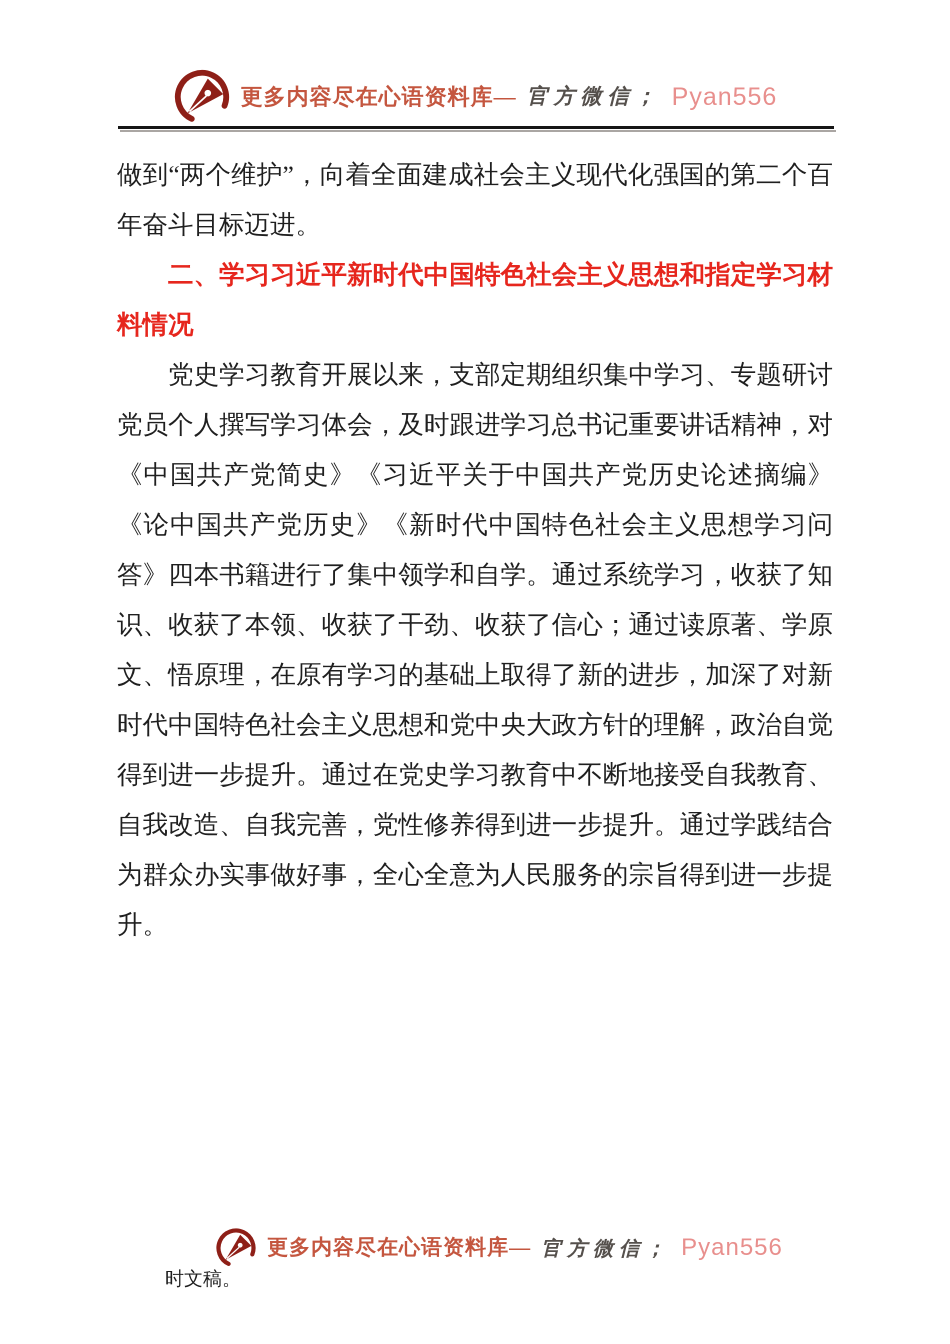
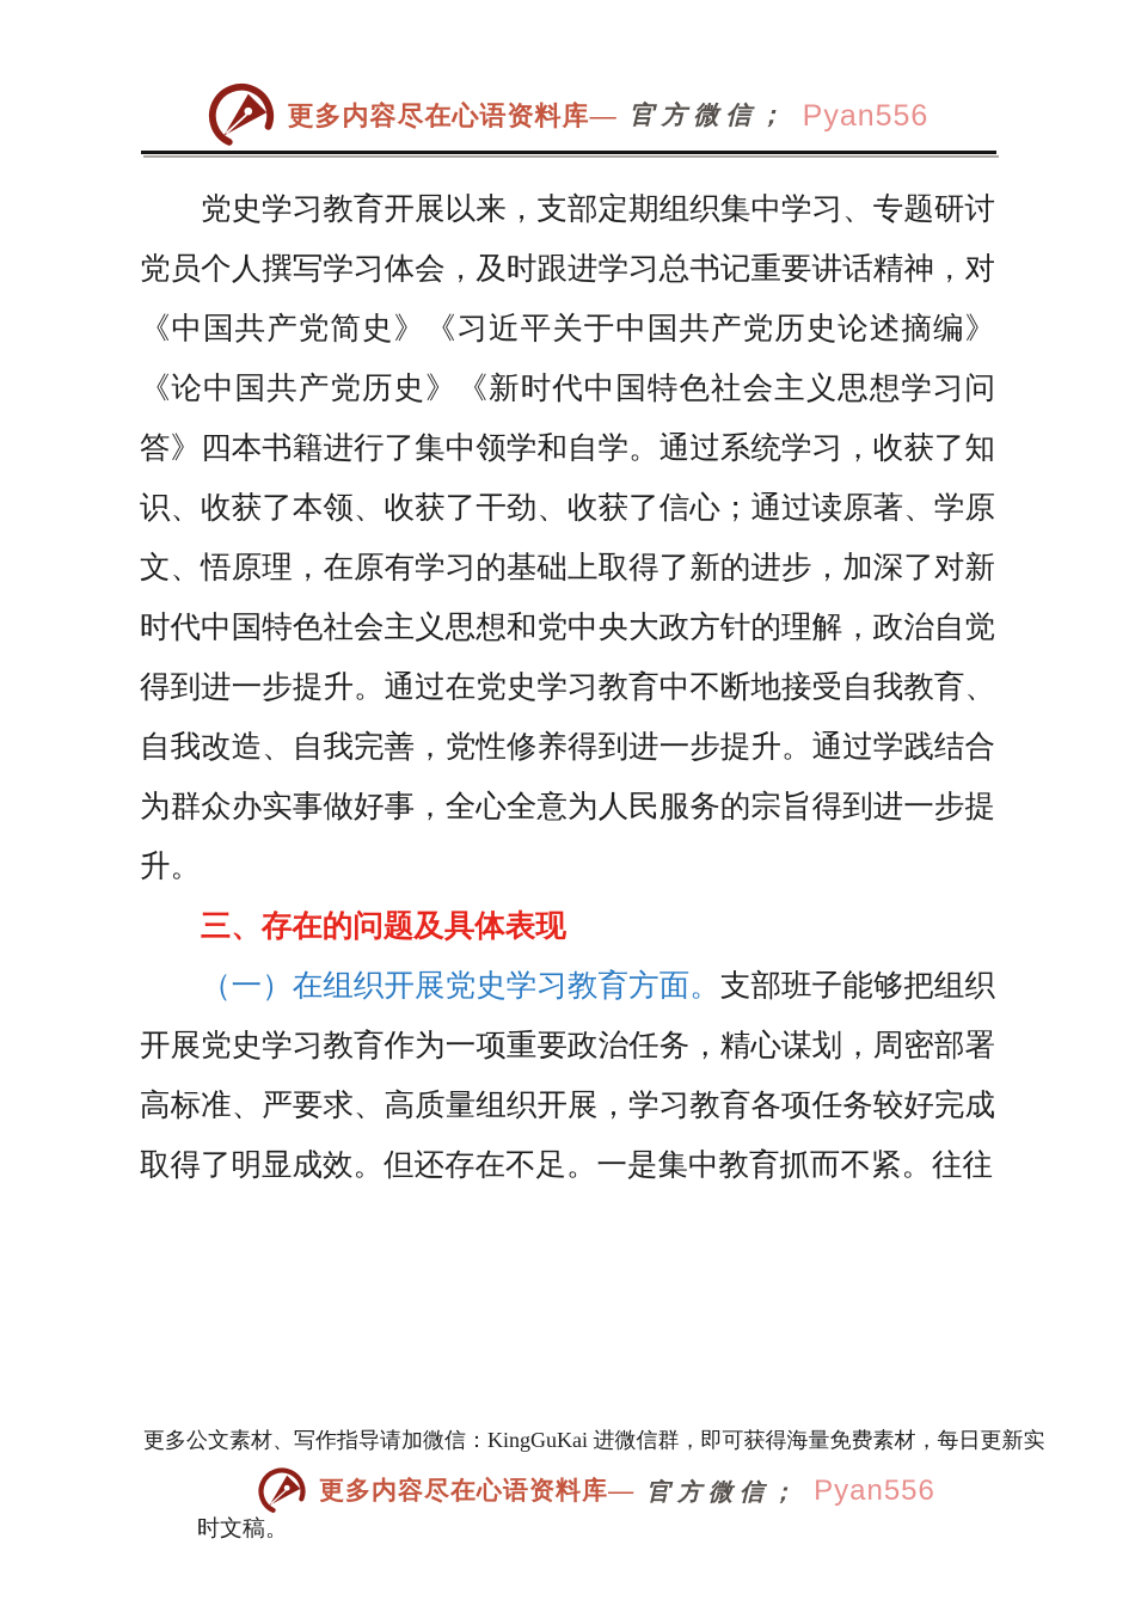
  更多内容尽在心语资料库—
  官方微信；
  Pyan556
- 做到“两个维护”，向着全面建成社会主义现代化强国的第二个百年奋斗目标迈进。
- 二、学习习近平新时代中国特色社会主义思想和指定学习材料情况
  党史学习教育开展以来，支部定期组织集中学习、专题研讨党员个人撰写学习体会，及时跟进学习总书记重要讲话精神，对《中国共产党简史》《习近平关于中国共产党历史论述摘编》《论中国共产党历史》《新时代中国特色社会主义思想学习问答》四本书籍进行了集中领学和自学。通过系统学习，收获了知识、收获了本领、收获了干劲、收获了信心；通过读原著、学原文、悟原理，在原有学习的基础上取得了新的进步，加深了对新时代中国特色社会主义思想和党中央大政方针的理解，政治自觉得到进一步提升。通过在党史学习教育中不断地接受自我教育、自我改造、自我完善，党性修养得到进一步提升。通过学践结合为群众办实事做好事，全心全意为人民服务的宗旨得到进一步提升。
+ 三、存在的问题及具体表现
+ （一）在组织开展党史学习教育方面。支部班子能够把组织开展党史学习教育作为一项重要政治任务，精心谋划，周密部署高标准、严要求、高质量组织开展，学习教育各项任务较好完成取得了明显成效。但还存在不足。一是集中教育抓而不紧。往往
+ 更多公文素材、写作指导请加微信：KingGuKai 进微信群，即可获得海量免费素材，每日更新实
  更多内容尽在心语资料库—
  官方微信；
  Pyan556
  时文稿。
